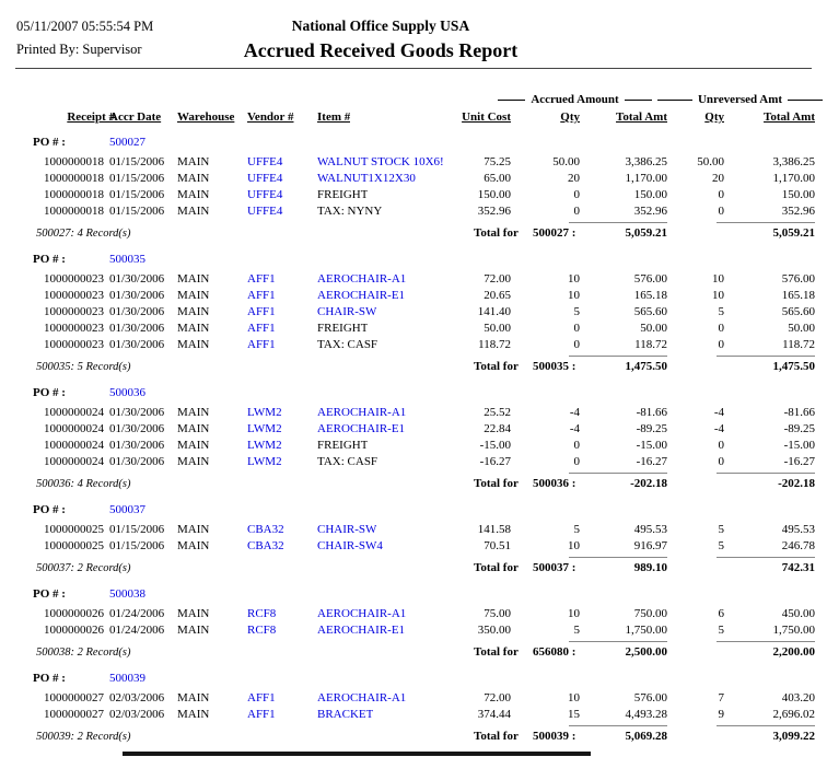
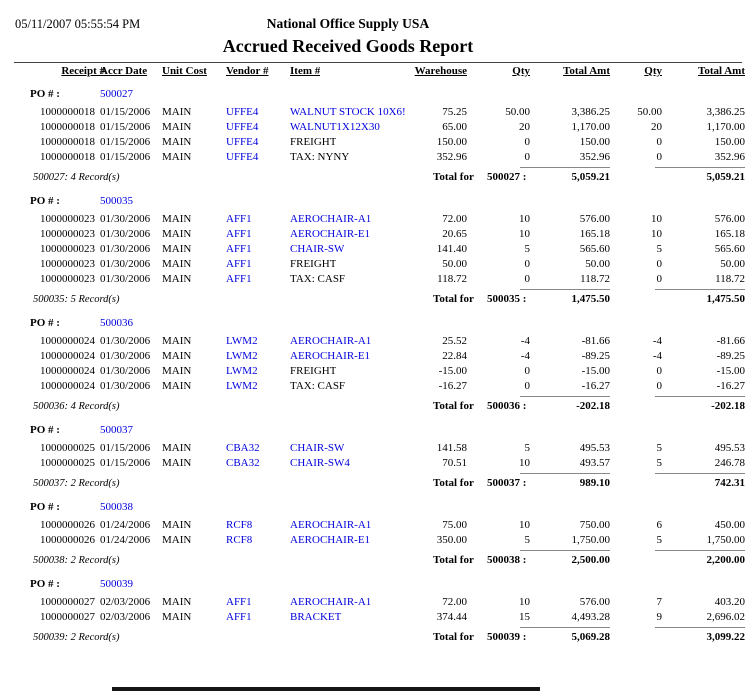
  05/11/2007 05:55:54 PM
- Printed By: Supervisor
  National Office Supply USA
  Accrued Received Goods Report
- Accrued Amount
- Unreversed Amt
  Receipt #
  Accr Date
- Warehouse
+ Unit Cost
  Vendor #
  Item #
- Unit Cost
+ Warehouse
  Qty
  Total Amt
  Qty
  Total Amt
  PO # :
  500027
  1000000018
  01/15/2006
  MAIN
  UFFE4
  WALNUT STOCK 10X6!
  75.25
  50.00
  3,386.25
  50.00
  3,386.25
  1000000018
  01/15/2006
  MAIN
  UFFE4
  WALNUT1X12X30
  65.00
  20
  1,170.00
  20
  1,170.00
  1000000018
  01/15/2006
  MAIN
  UFFE4
  FREIGHT
  150.00
  0
  150.00
  0
  150.00
  1000000018
  01/15/2006
  MAIN
  UFFE4
  TAX: NYNY
  352.96
  0
  352.96
  0
  352.96
  500027: 4 Record(s)
  Total for
  500027 :
  5,059.21
  5,059.21
  PO # :
  500035
  1000000023
  01/30/2006
  MAIN
  AFF1
  AEROCHAIR-A1
  72.00
  10
  576.00
  10
  576.00
  1000000023
  01/30/2006
  MAIN
  AFF1
  AEROCHAIR-E1
  20.65
  10
  165.18
  10
  165.18
  1000000023
  01/30/2006
  MAIN
  AFF1
  CHAIR-SW
  141.40
  5
  565.60
  5
  565.60
  1000000023
  01/30/2006
  MAIN
  AFF1
  FREIGHT
  50.00
  0
  50.00
  0
  50.00
  1000000023
  01/30/2006
  MAIN
  AFF1
  TAX: CASF
  118.72
  0
  118.72
  0
  118.72
  500035: 5 Record(s)
  Total for
  500035 :
  1,475.50
  1,475.50
  PO # :
  500036
  1000000024
  01/30/2006
  MAIN
  LWM2
  AEROCHAIR-A1
  25.52
  -4
  -81.66
  -4
  -81.66
  1000000024
  01/30/2006
  MAIN
  LWM2
  AEROCHAIR-E1
  22.84
  -4
  -89.25
  -4
  -89.25
  1000000024
  01/30/2006
  MAIN
  LWM2
  FREIGHT
  -15.00
  0
  -15.00
  0
  -15.00
  1000000024
  01/30/2006
  MAIN
  LWM2
  TAX: CASF
  -16.27
  0
  -16.27
  0
  -16.27
  500036: 4 Record(s)
  Total for
  500036 :
  -202.18
  -202.18
  PO # :
  500037
  1000000025
  01/15/2006
  MAIN
  CBA32
  CHAIR-SW
  141.58
  5
  495.53
  5
  495.53
  1000000025
  01/15/2006
  MAIN
  CBA32
  CHAIR-SW4
  70.51
  10
- 916.97
+ 493.57
  5
  246.78
  500037: 2 Record(s)
  Total for
  500037 :
  989.10
  742.31
  PO # :
  500038
  1000000026
  01/24/2006
  MAIN
  RCF8
  AEROCHAIR-A1
  75.00
  10
  750.00
  6
  450.00
  1000000026
  01/24/2006
  MAIN
  RCF8
  AEROCHAIR-E1
  350.00
  5
  1,750.00
  5
  1,750.00
  500038: 2 Record(s)
  Total for
- 656080 :
+ 500038 :
  2,500.00
  2,200.00
  PO # :
  500039
  1000000027
  02/03/2006
  MAIN
  AFF1
  AEROCHAIR-A1
  72.00
  10
  576.00
  7
  403.20
  1000000027
  02/03/2006
  MAIN
  AFF1
  BRACKET
  374.44
  15
  4,493.28
  9
  2,696.02
  500039: 2 Record(s)
  Total for
  500039 :
  5,069.28
  3,099.22
